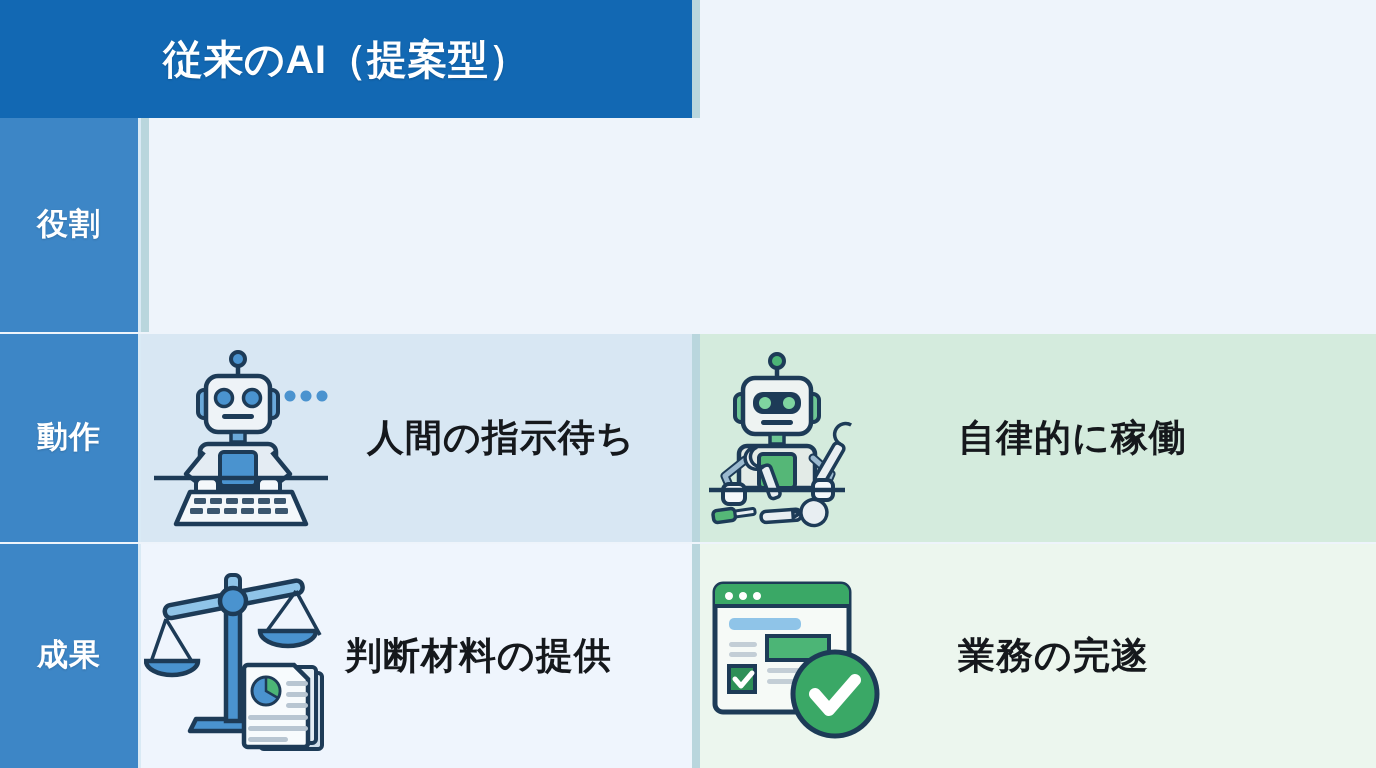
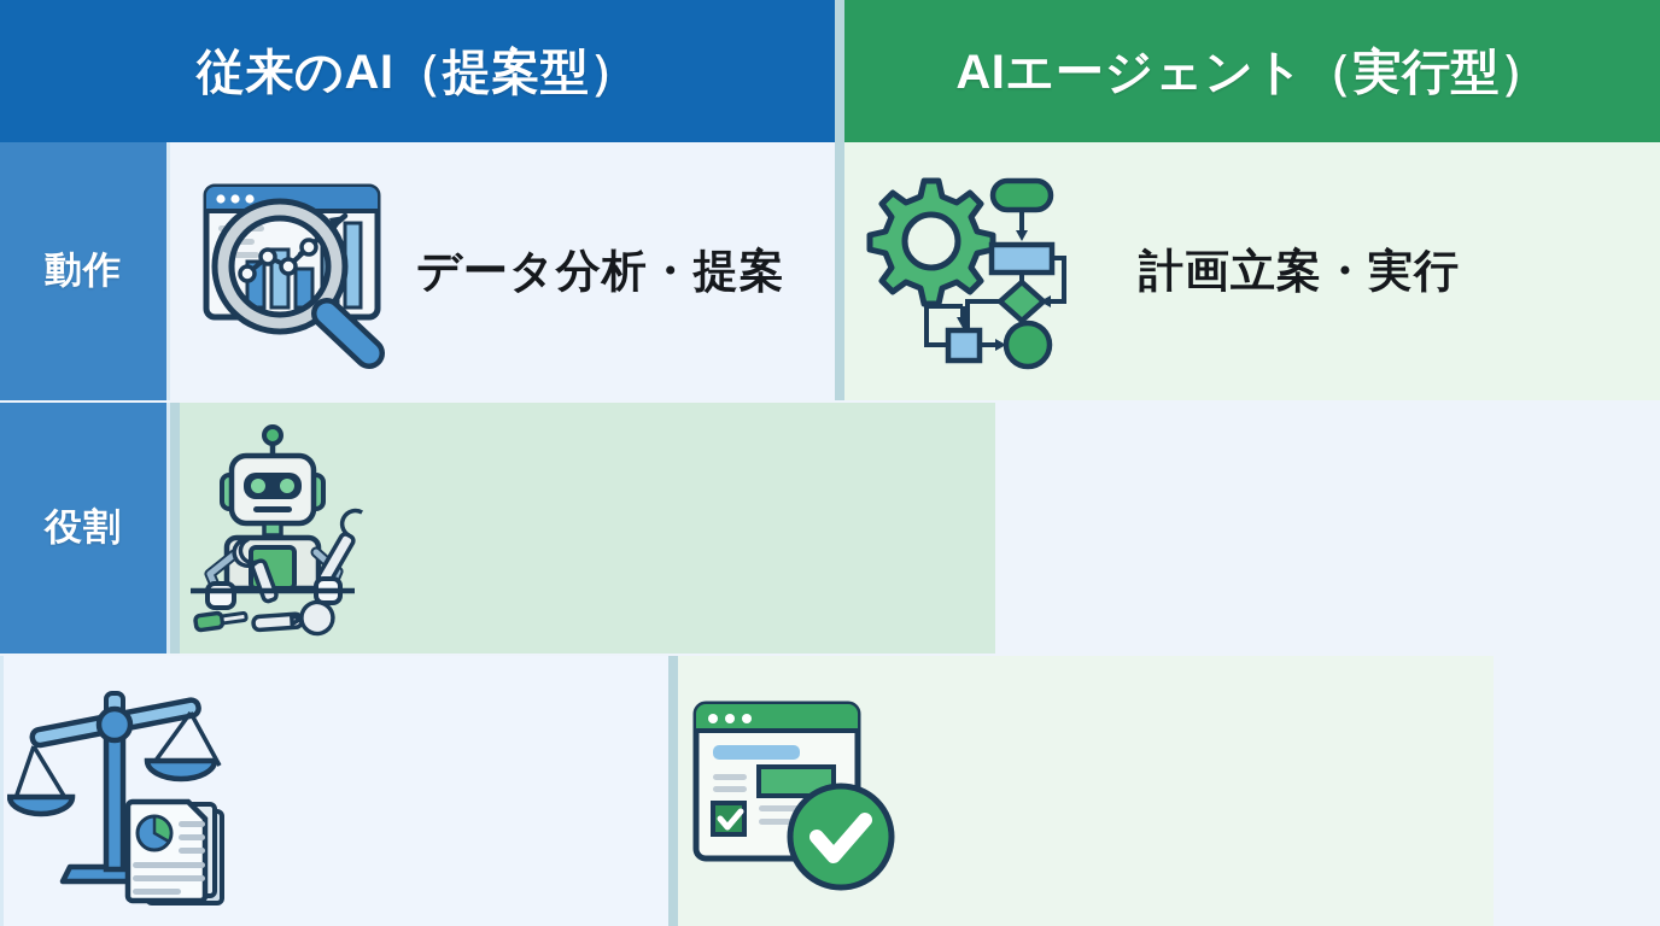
  従来のAI（提案型）
+ AIエージェント（実行型）
- 役割
+ 動作
+ データ分析・提案
+ 計画立案・実行
- 動作
+ 役割
- 人間の指示待ち
- 自律的に稼働
- 成果
- 判断材料の提供
- 業務の完遂
